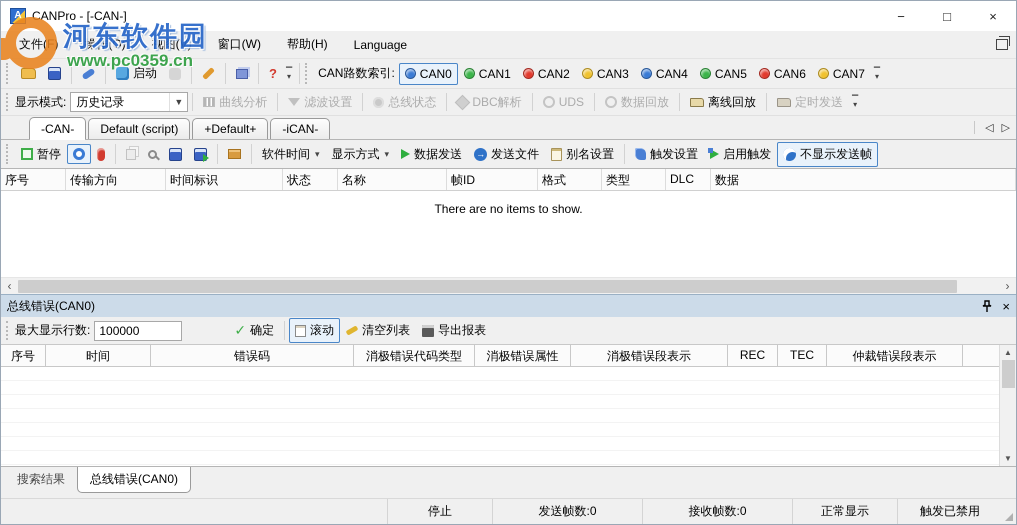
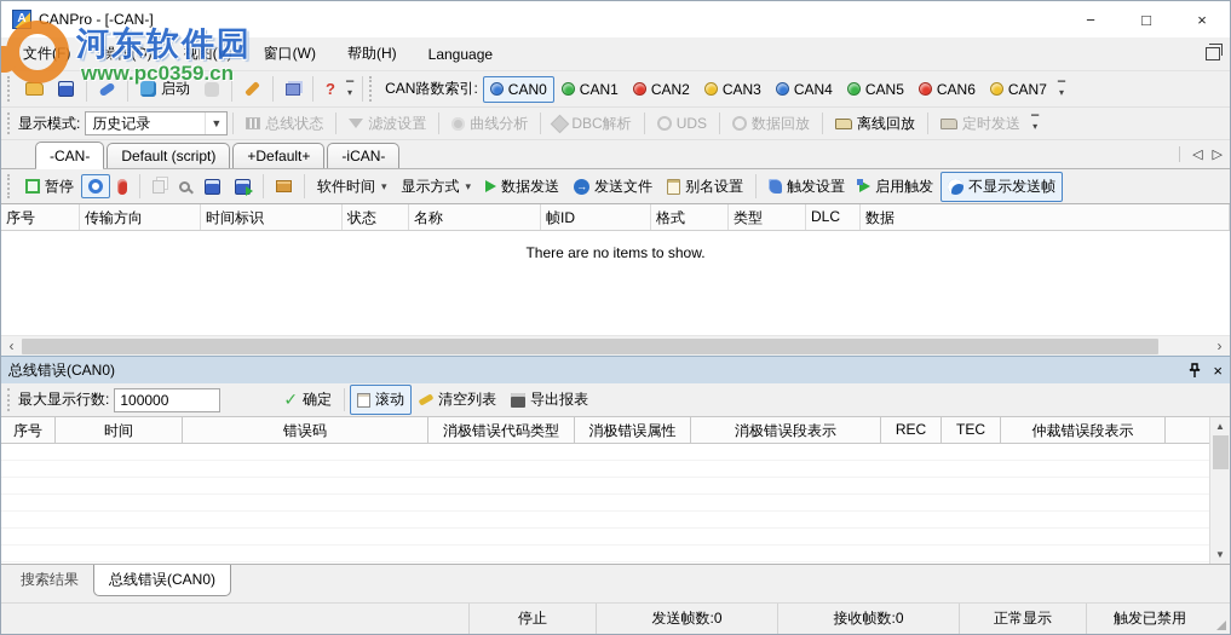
  河东软件园
  www.pc0359.cn
  A
  CANPro - [-CAN-]
  −
  □
  ×
  文件(F)
  操作(O)
  视图(V)
  窗口(W)
  帮助(H)
  Language
  启动
  ?
  ▔
  ▾
  CAN路数索引:
  CAN0
  CAN1
  CAN2
  CAN3
  CAN4
  CAN5
  CAN6
  CAN7
  ▔
  ▾
  显示模式:
  历史记录
  ▼
- 曲线分析
+ 总线状态
  滤波设置
- 总线状态
+ 曲线分析
  DBC解析
  UDS
  数据回放
  离线回放
  定时发送
  ▔
  ▾
  -CAN-
  Default (script)
  +Default+
  -iCAN-
  ◁
  ▷
  暂停
  软件时间
  ▾
  显示方式
  ▾
  数据发送
  →
  发送文件
  别名设置
  触发设置
  启用触发
  不显示发送帧
  序号
  传输方向
  时间标识
  状态
  名称
  帧ID
  格式
  类型
  DLC
  数据
  There are no items to show.
  ‹
  ›
  总线错误(CAN0)
  ×
  最大显示行数:
  100000
  ✓
  确定
  滚动
  清空列表
  导出报表
  序号
  时间
  错误码
  消极错误代码类型
  消极错误属性
  消极错误段表示
  REC
  TEC
  仲裁错误段表示
  ▲
  ▼
  搜索结果
  总线错误(CAN0)
  停止
  发送帧数:0
  接收帧数:0
  正常显示
  触发已禁用
